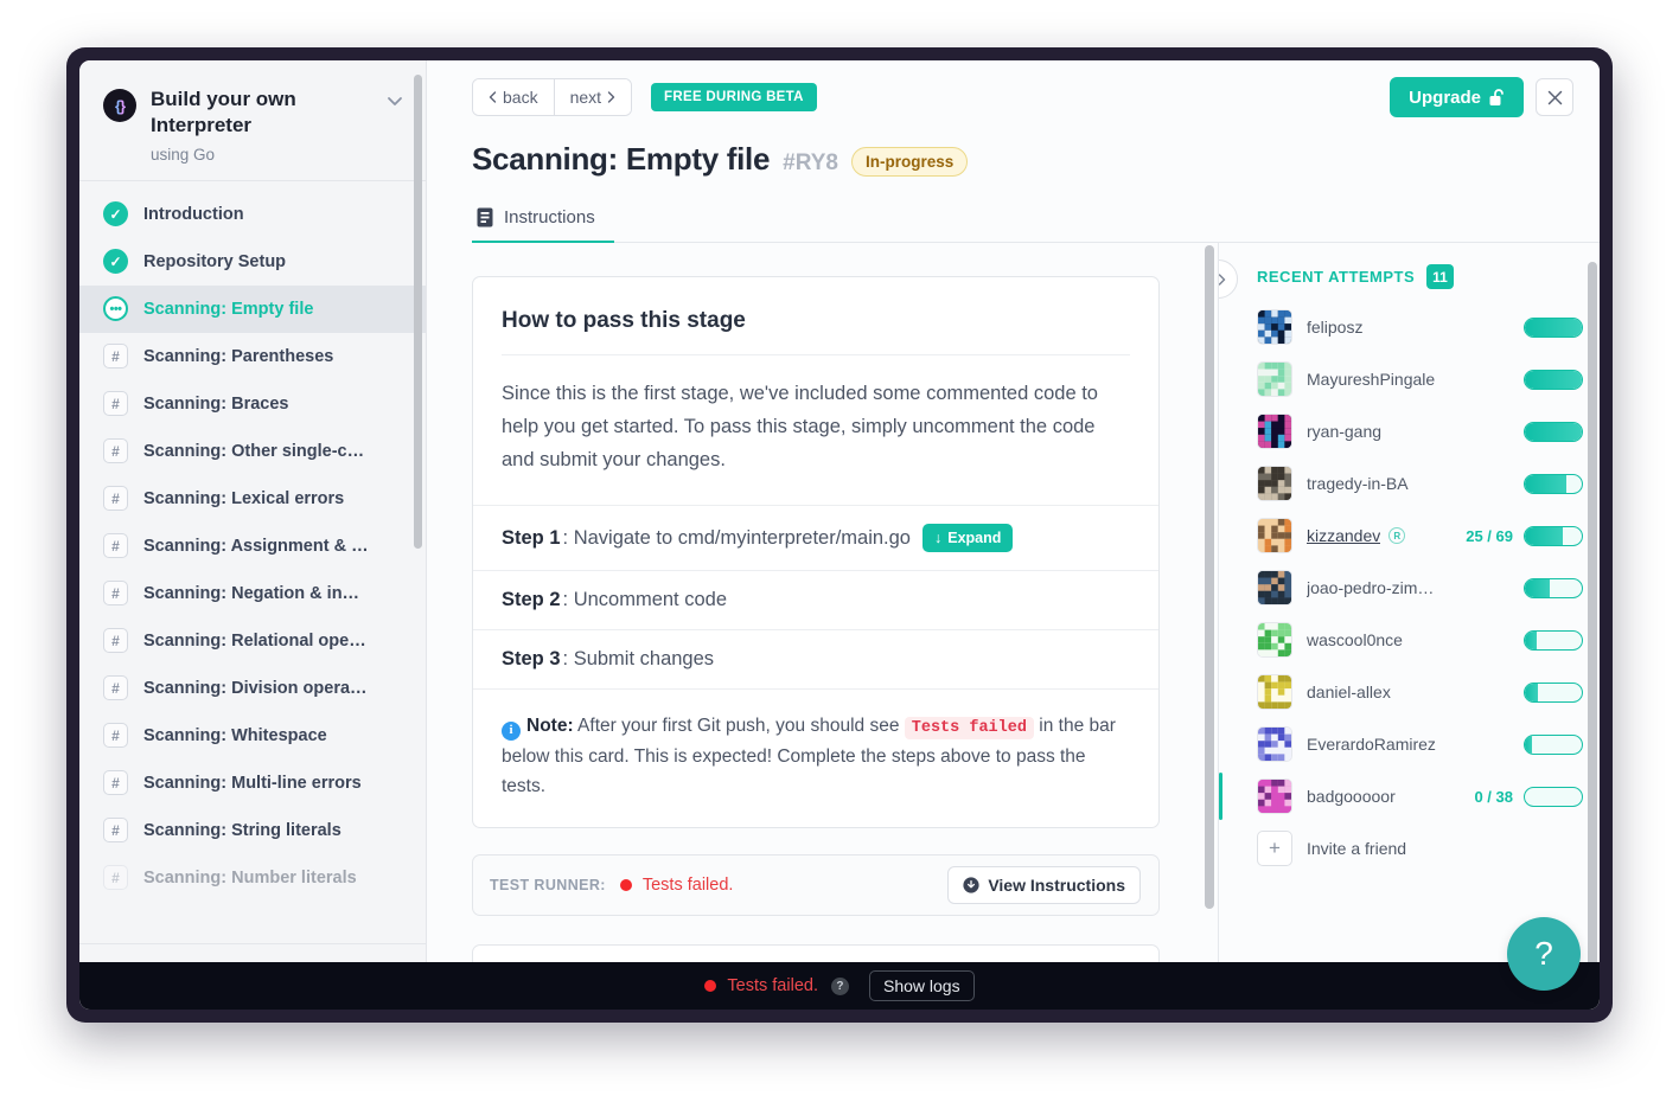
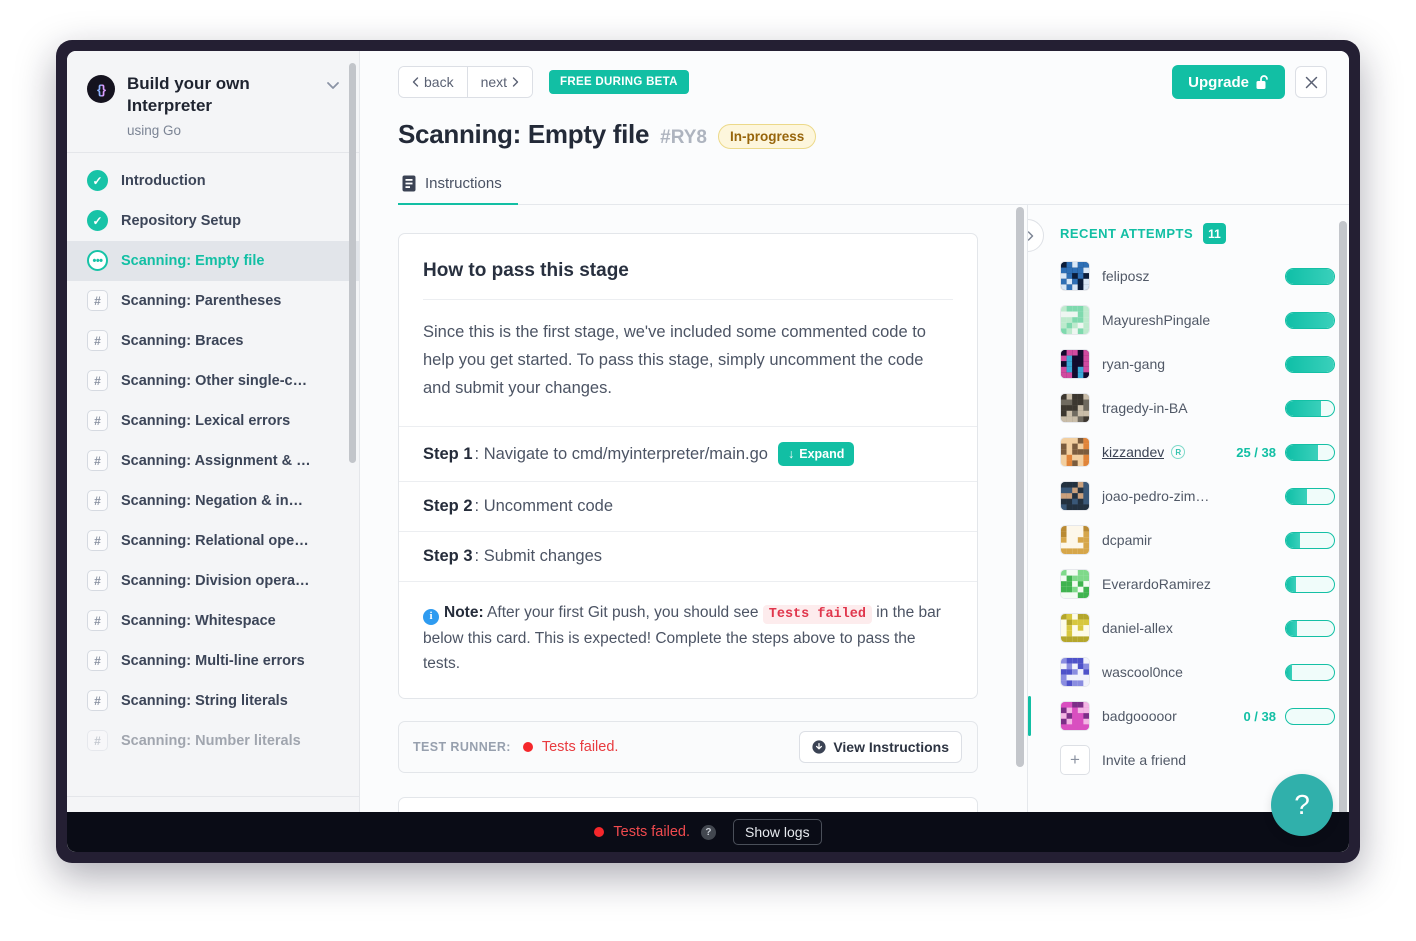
  {
  }
  Build your own Interpreter
  using Go
  ✓
  Introduction
  ✓
  Repository Setup
  •••
  Scanning: Empty file
  #
  Scanning: Parentheses
  #
  Scanning: Braces
  #
  Scanning: Other single-c…
  #
  Scanning: Lexical errors
  #
  Scanning: Assignment & …
  #
  Scanning: Negation & in…
  #
  Scanning: Relational ope…
  #
  Scanning: Division opera…
  #
  Scanning: Whitespace
  #
  Scanning: Multi-line errors
  #
  Scanning: String literals
  #
  Scanning: Number literals
  back
  next
  FREE DURING BETA
  Upgrade
  Scanning: Empty file
  #RY8
  In-progress
  Instructions
  How to pass this stage
  Since this is the first stage, we've included some commented code to help you get started. To pass this stage, simply uncomment the code and submit your changes.
  Step 1
  : Navigate to cmd/myinterpreter/main.go
  ↓
  Expand
  Step 2
  : Uncomment code
  Step 3
  : Submit changes
  i Note: After your first Git push, you should see Tests failed in the bar below this card. This is expected! Complete the steps above to pass the tests.
  TEST RUNNER:
  Tests failed.
  View Instructions
  RECENT ATTEMPTS
  11
  feliposz
  MayureshPingale
  ryan-gang
  tragedy-in-BA
  kizzandev
  R
- 25 / 69
+ 25 / 38
  joao-pedro-zim…
+ dcpamir
- wascool0nce
+ EverardoRamirez
  daniel-allex
- EverardoRamirez
+ wascool0nce
  badgooooor
  0 / 38
  +
  Invite a friend
  ?
  Tests failed.
  ?
  Show logs
